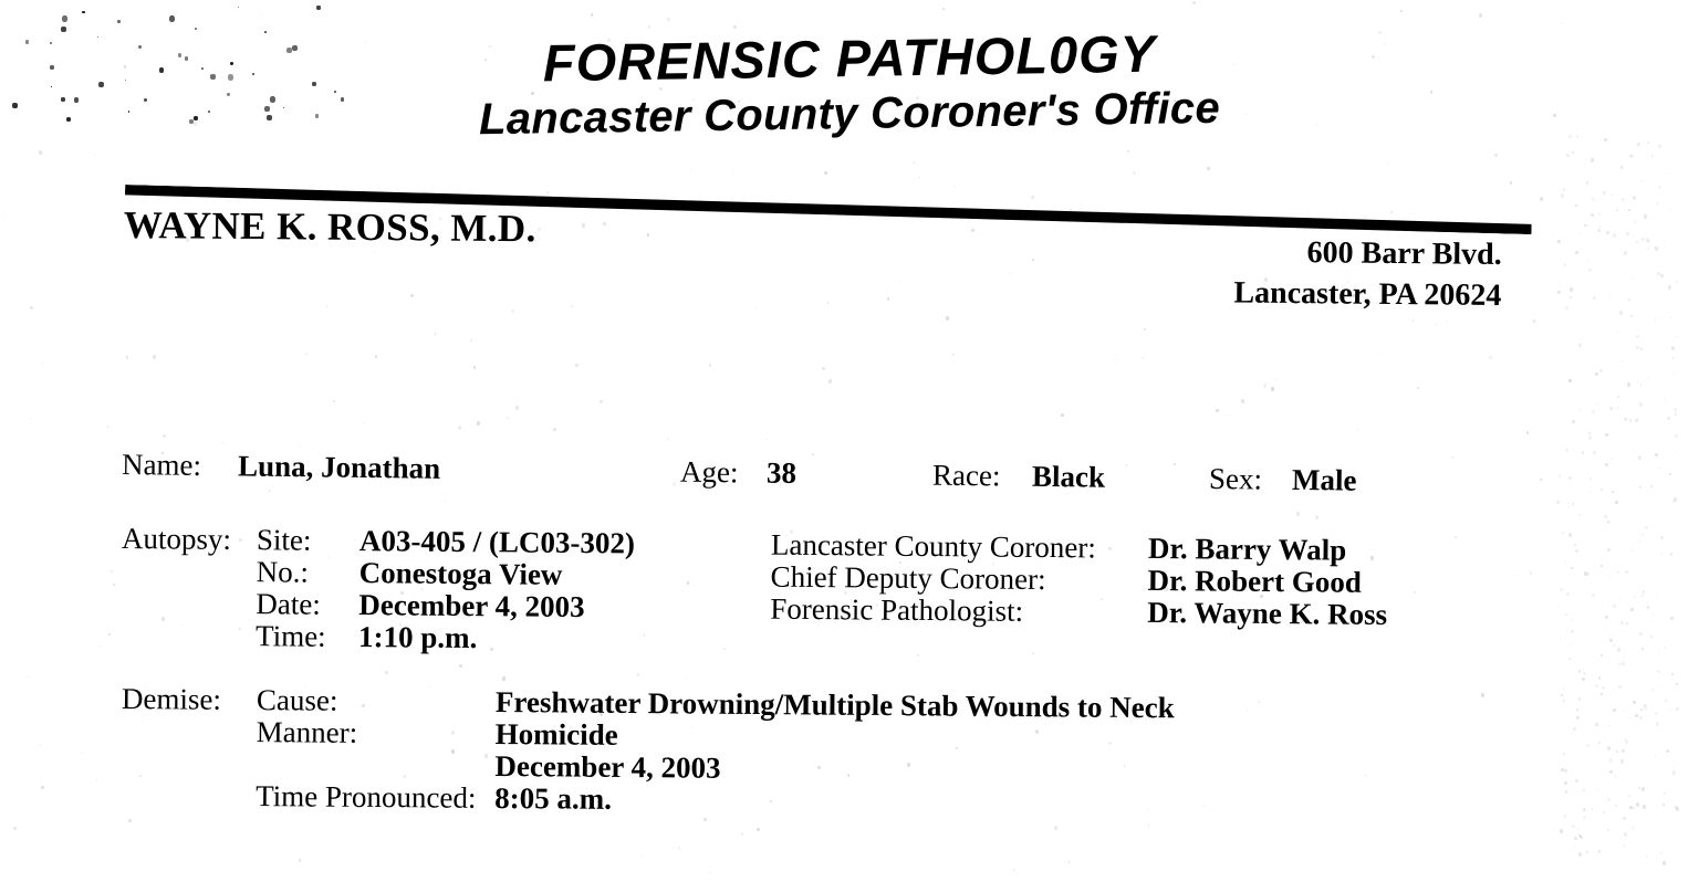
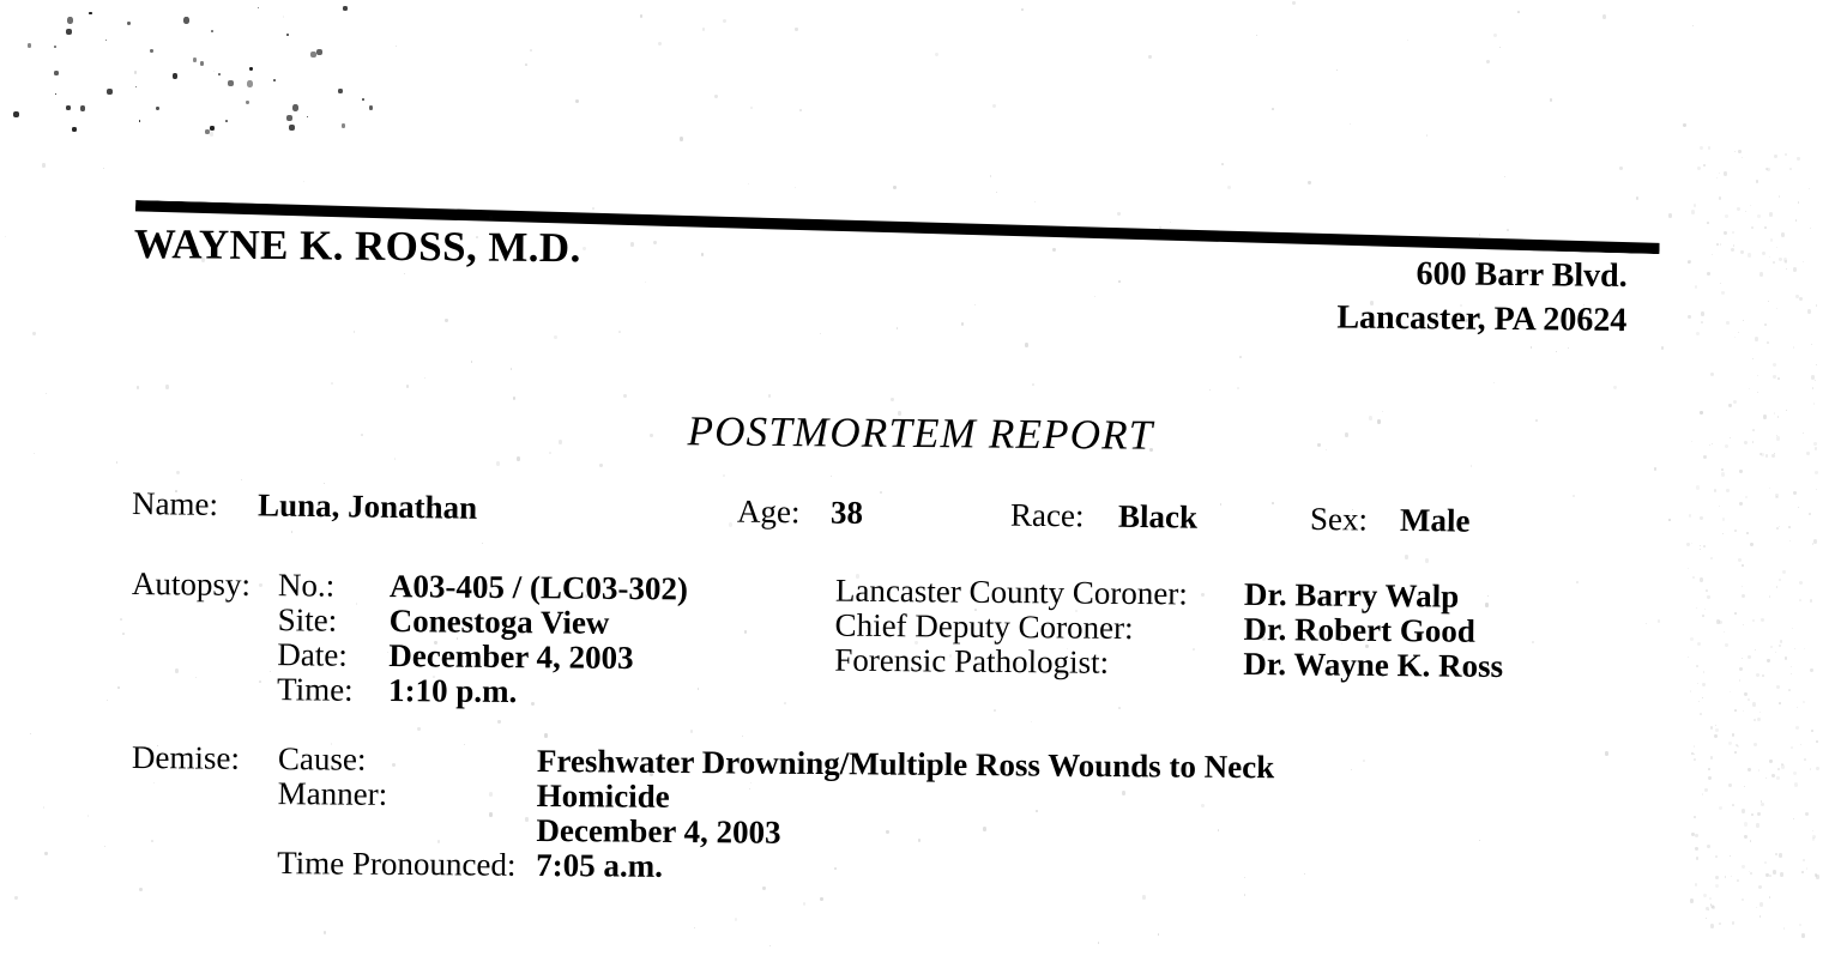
- FORENSIC PATHOL0GY
- Lancaster County Coroner's Office
  WAYNE K. ROSS, M.D.
  600 Barr Blvd.
  Lancaster, PA 20624
+ POSTMORTEM REPORT
  Name:
  Luna, Jonathan
  Age:
  38
  Race:
  Black
  Sex:
  Male
  Autopsy:
- Site:
+ No.:
  A03-405 / (LC03-302)
- No.:
+ Site:
  Conestoga View
  Date:
  December 4, 2003
  Time:
  1:10 p.m.
  Lancaster County Coroner:
  Dr. Barry Walp
  Chief Deputy Coroner:
  Dr. Robert Good
  Forensic Pathologist:
  Dr. Wayne K. Ross
  Demise:
  Cause:
- Freshwater Drowning/Multiple Stab Wounds to Neck
+ Freshwater Drowning/Multiple Ross Wounds to Neck
  Manner:
  Homicide
  December 4, 2003
  Time Pronounced:
- 8:05 a.m.
+ 7:05 a.m.
